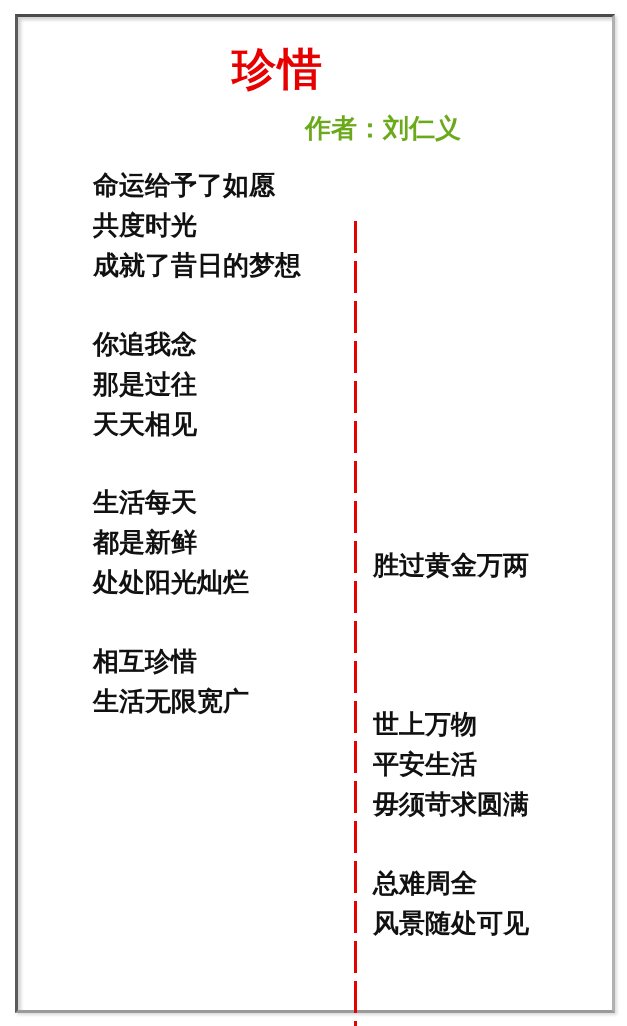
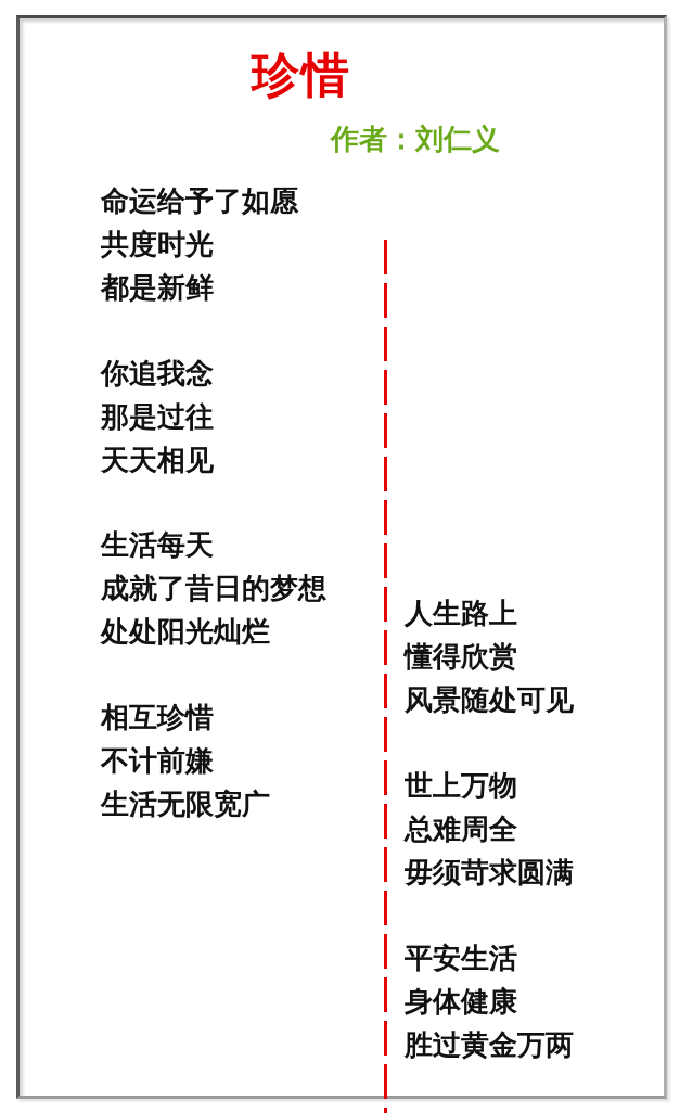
  珍惜
  作者：刘仁义
  命运给予了如愿
  共度时光
- 成就了昔日的梦想
+ 都是新鲜
  你追我念
  那是过往
  天天相见
  生活每天
- 都是新鲜
+ 成就了昔日的梦想
  处处阳光灿烂
  相互珍惜
+ 不计前嫌
  生活无限宽广
+ 人生路上
+ 懂得欣赏
- 胜过黄金万两
+ 风景随处可见
  世上万物
- 平安生活
+ 总难周全
  毋须苛求圆满
- 总难周全
+ 平安生活
+ 身体健康
- 风景随处可见
+ 胜过黄金万两
